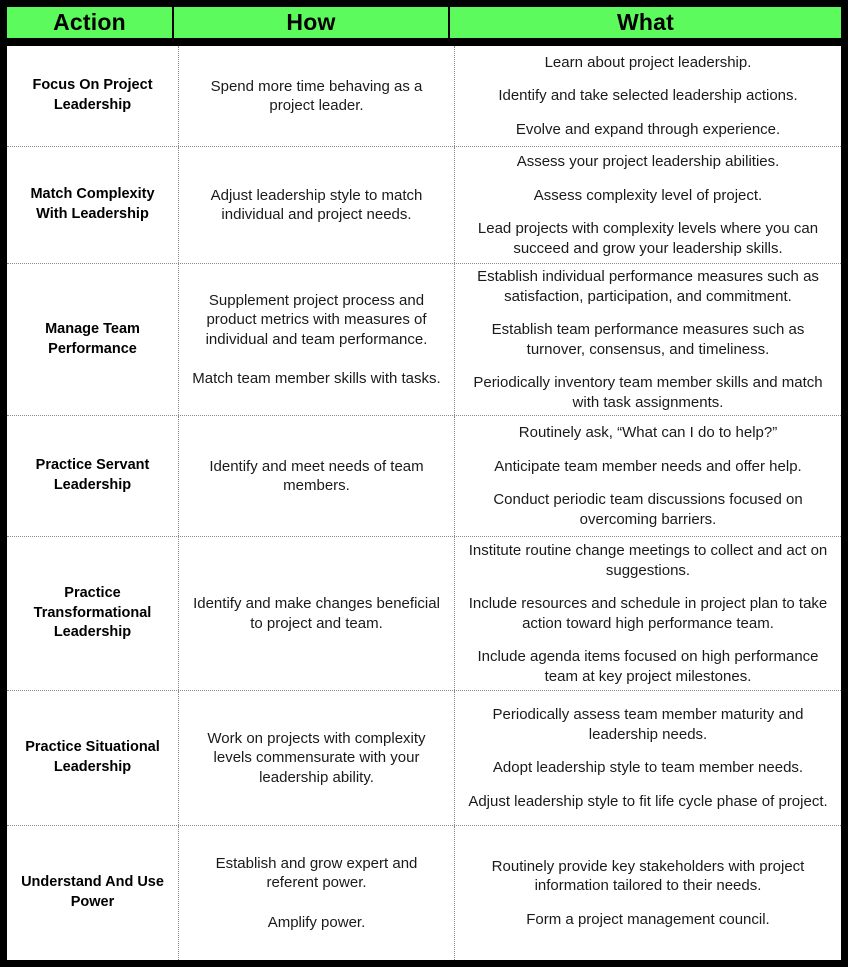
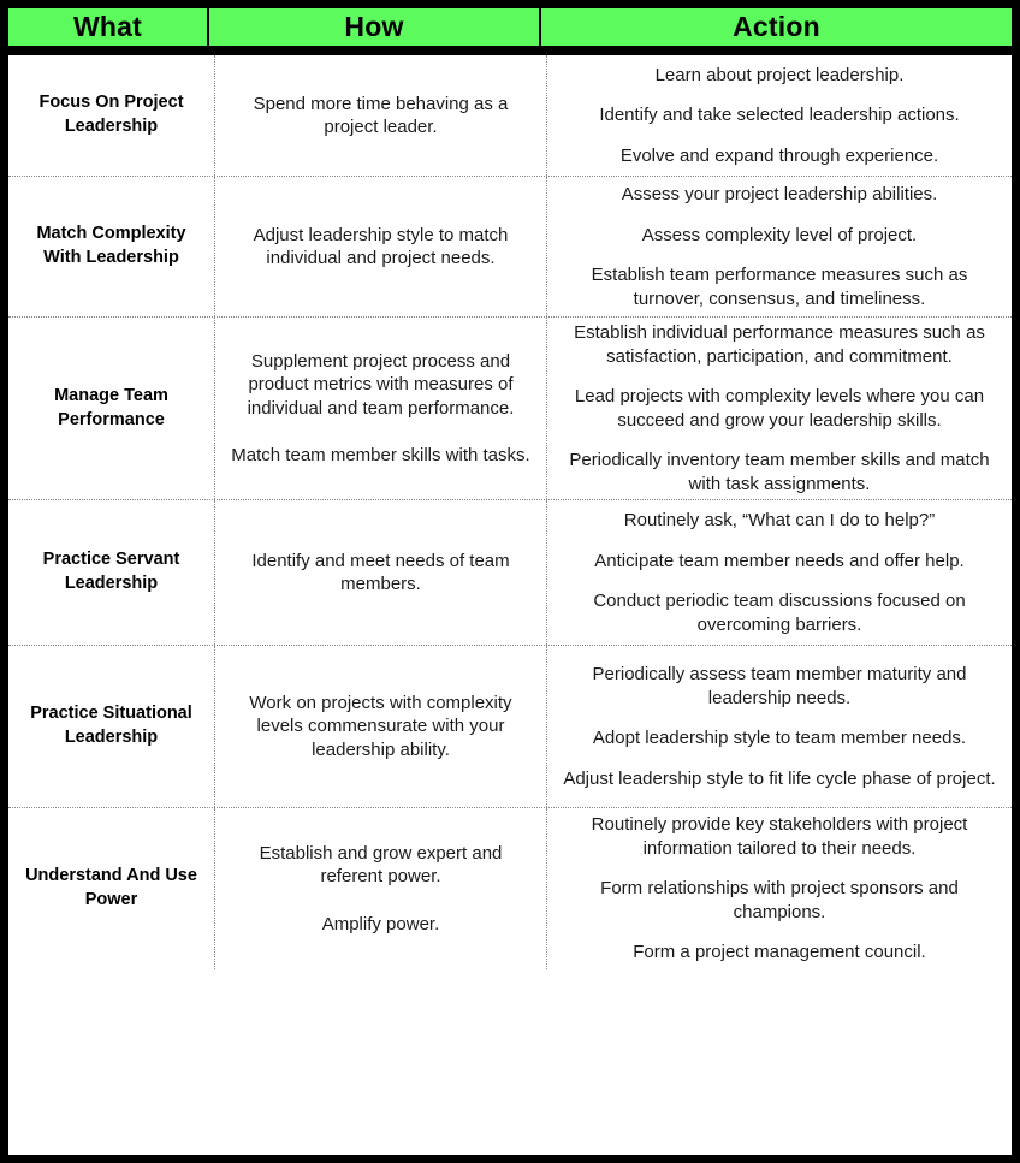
- Action
+ What
  How
- What
+ Action
  Focus On Project Leadership
  Spend more time behaving as a project leader.
  Learn about project leadership.
  Identify and take selected leadership actions.
  Evolve and expand through experience.
  Match Complexity With Leadership
  Adjust leadership style to match individual and project needs.
  Assess your project leadership abilities.
  Assess complexity level of project.
- Lead projects with complexity levels where you can succeed and grow your leadership skills.
+ Establish team performance measures such as turnover, consensus, and timeliness.
  Manage Team Performance
  Supplement project process and product metrics with measures of individual and team performance.
  Match team member skills with tasks.
  Establish individual performance measures such as satisfaction, participation, and commitment.
- Establish team performance measures such as turnover, consensus, and timeliness.
+ Lead projects with complexity levels where you can succeed and grow your leadership skills.
  Periodically inventory team member skills and match with task assignments.
  Practice Servant Leadership
  Identify and meet needs of team members.
  Routinely ask, “What can I do to help?”
  Anticipate team member needs and offer help.
  Conduct periodic team discussions focused on overcoming barriers.
- Practice Transformational Leadership
- Identify and make changes beneficial to project and team.
- Institute routine change meetings to collect and act on suggestions.
- Include resources and schedule in project plan to take action toward high performance team.
- Include agenda items focused on high performance team at key project milestones.
  Practice Situational Leadership
  Work on projects with complexity levels commensurate with your leadership ability.
  Periodically assess team member maturity and leadership needs.
  Adopt leadership style to team member needs.
  Adjust leadership style to fit life cycle phase of project.
  Understand And Use Power
  Establish and grow expert and referent power.
  Amplify power.
  Routinely provide key stakeholders with project information tailored to their needs.
+ Form relationships with project sponsors and champions.
  Form a project management council.
